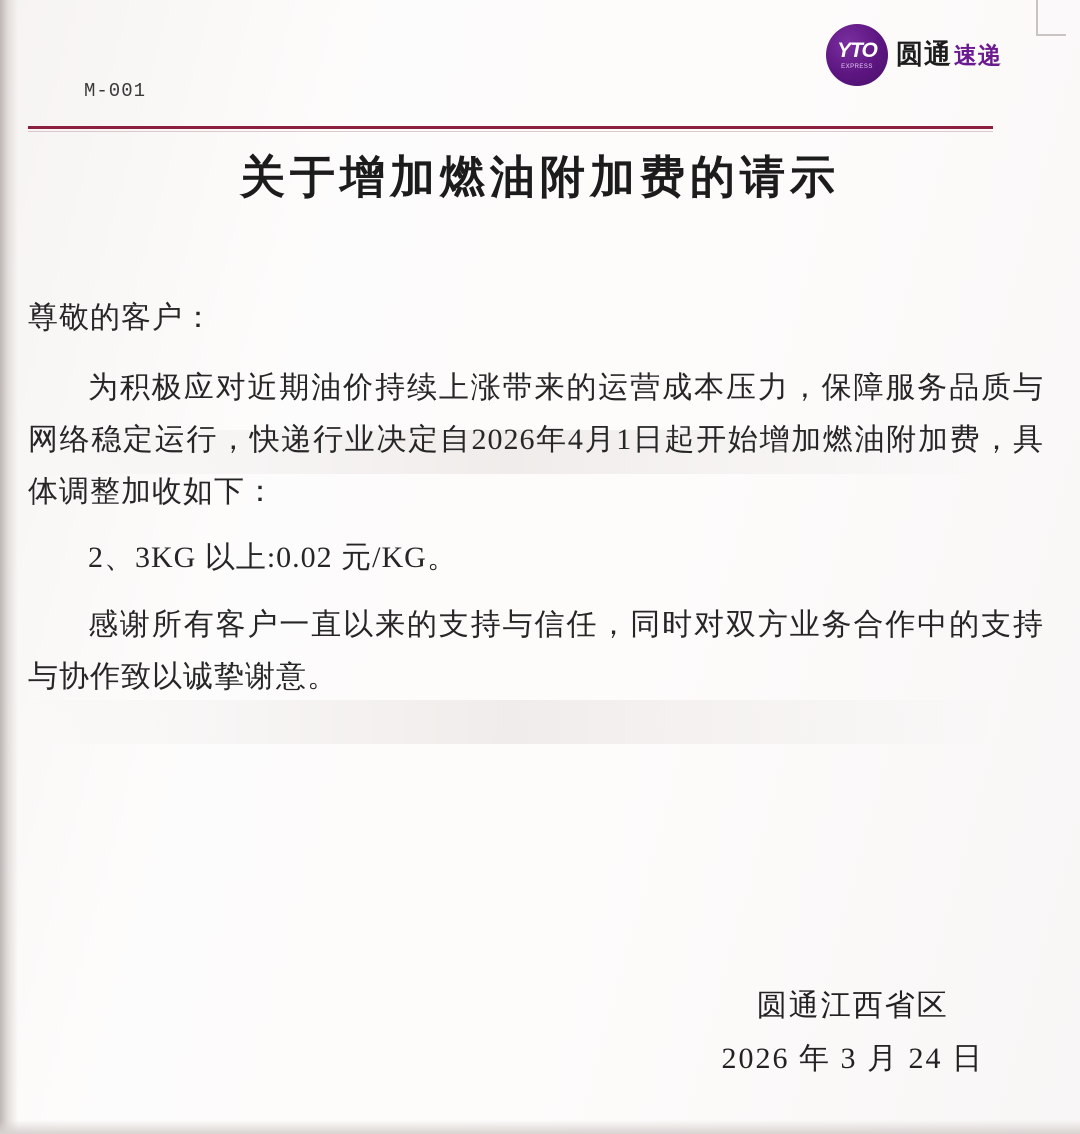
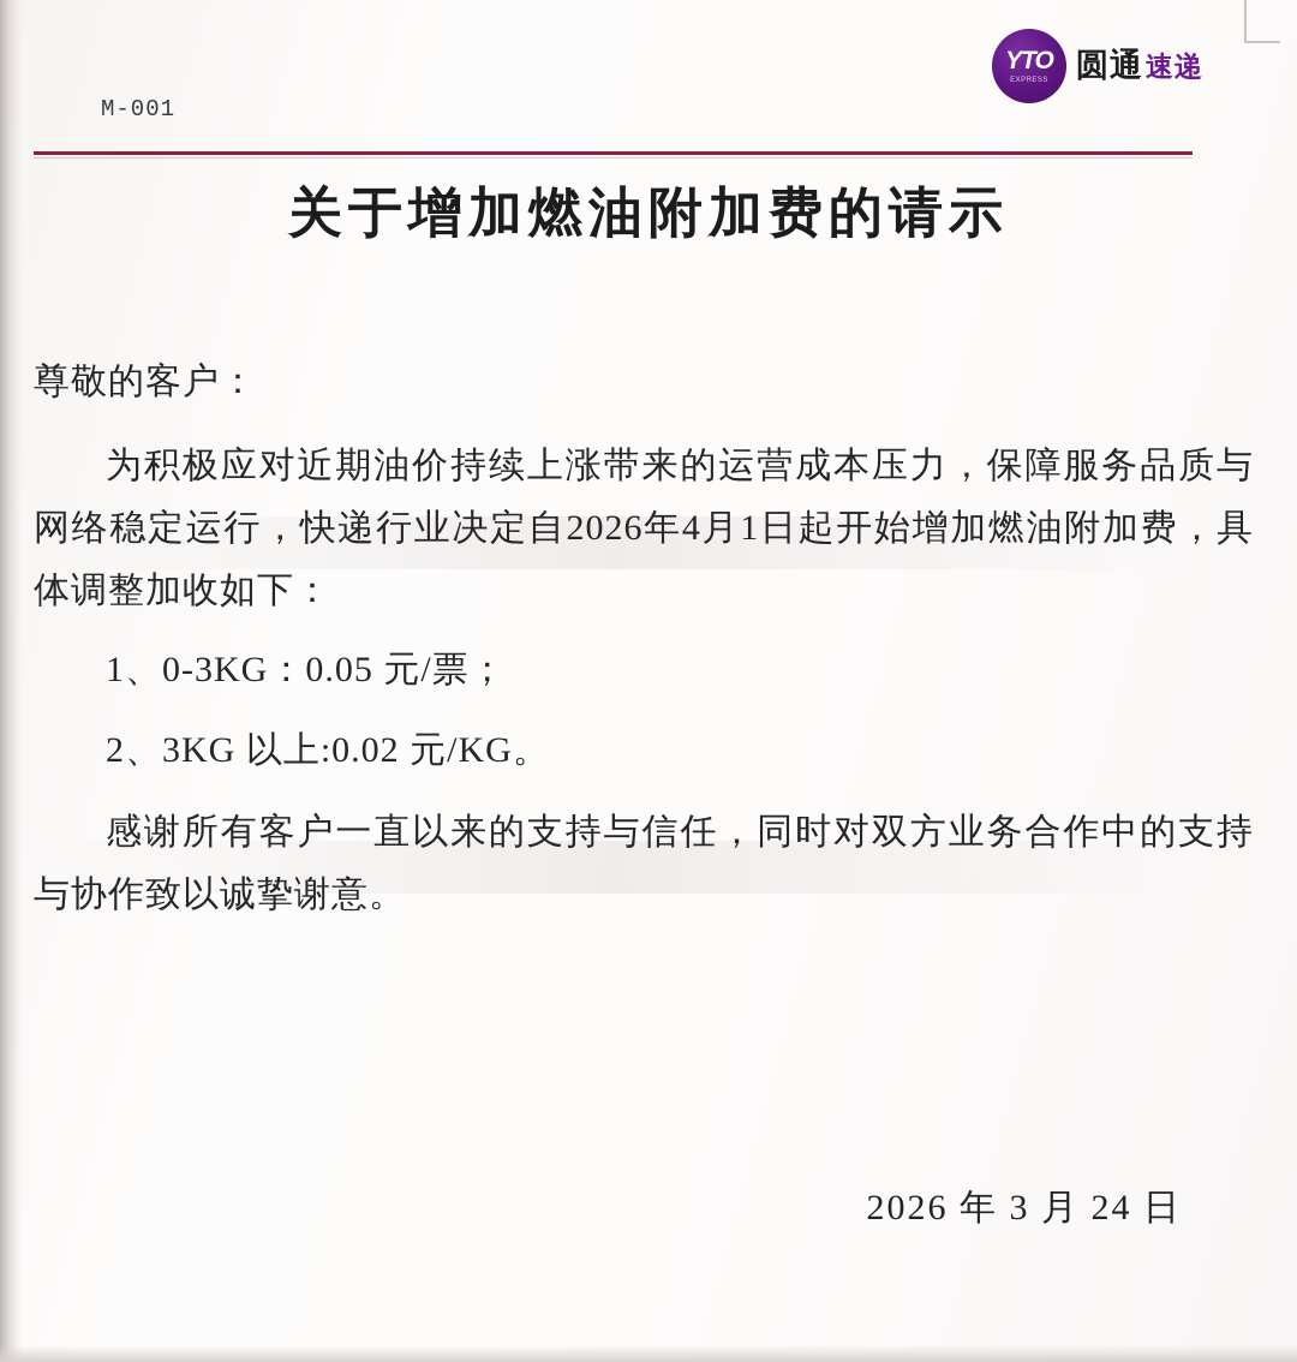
  M-001
  YTO
  圆通
  速递
  关于增加燃油附加费的请示
  尊敬的客户：
  为积极应对近期油价持续上涨带来的运营成本压力，保障服务品质与网络稳定运行，快递行业决定自2026年4月1日起开始增加燃油附加费，具体调整加收如下：
+ 1、0-3KG：0.05 元/票；
  2、3KG 以上:0.02 元/KG。
  感谢所有客户一直以来的支持与信任，同时对双方业务合作中的支持与协作致以诚挚谢意。
- 圆通江西省区
  2026 年 3 月 24 日
